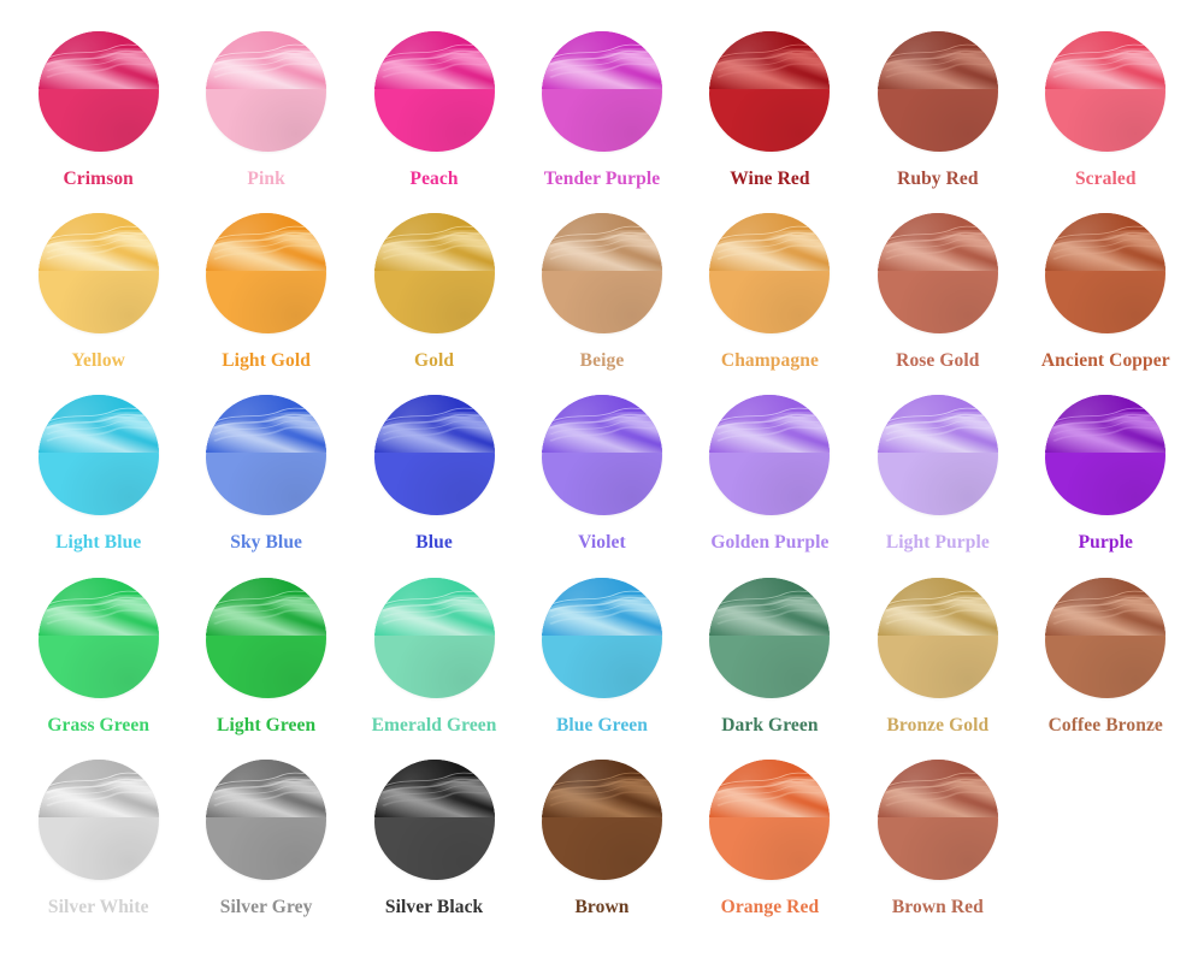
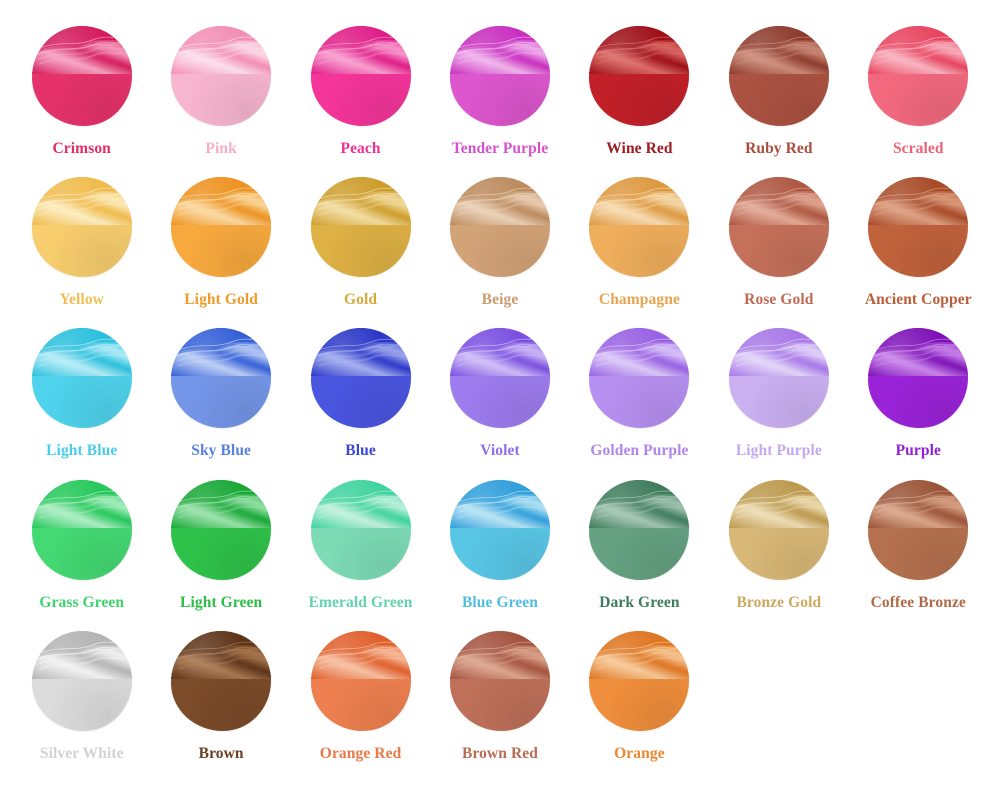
  Crimson
  Pink
  Peach
  Tender Purple
  Wine Red
  Ruby Red
  Scraled
  Yellow
  Light Gold
  Gold
  Beige
  Champagne
  Rose Gold
  Ancient Copper
  Light Blue
  Sky Blue
  Blue
  Violet
  Golden Purple
  Light Purple
  Purple
  Grass Green
  Light Green
  Emerald Green
  Blue Green
  Dark Green
  Bronze Gold
  Coffee Bronze
  Silver White
- Silver Grey
- Silver Black
  Brown
  Orange Red
  Brown Red
+ Orange
